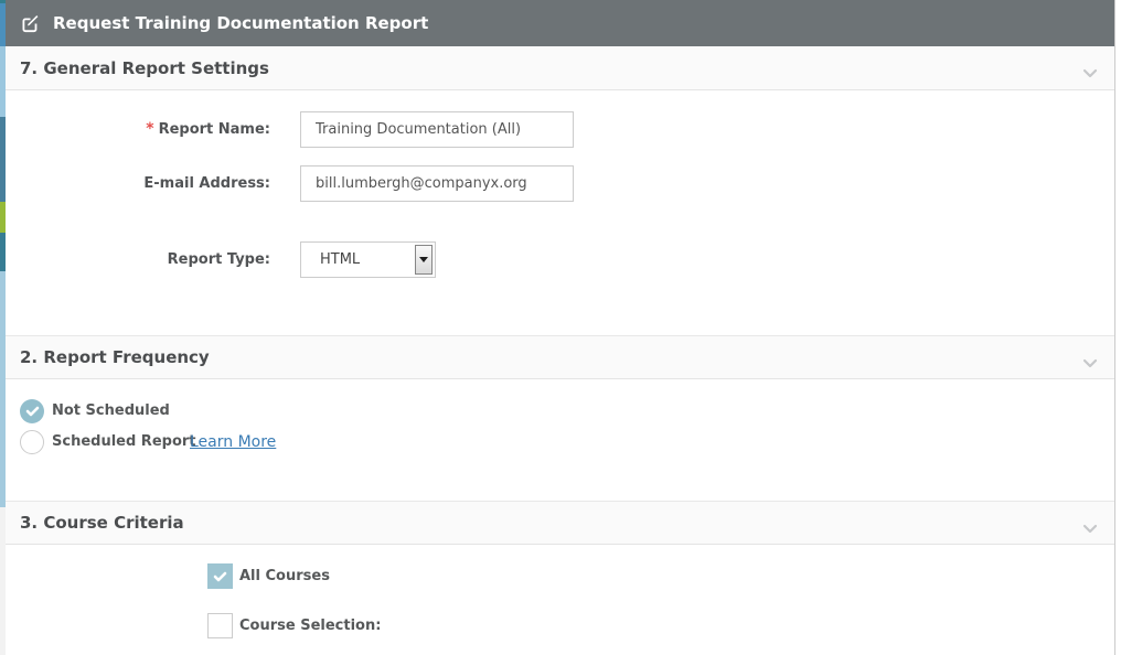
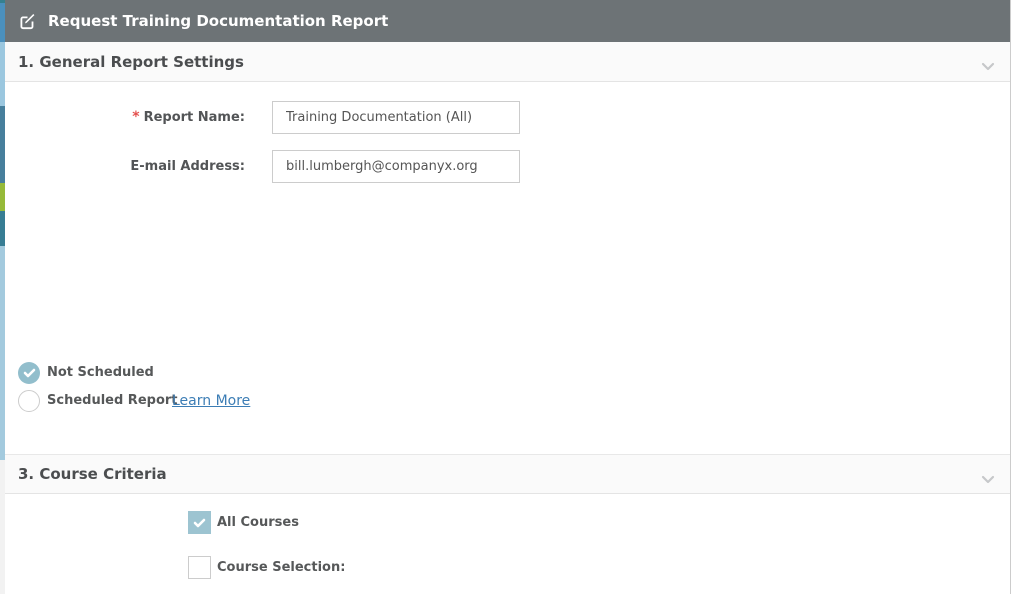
  Request Training Documentation Report
- 7. General Report Settings
+ 1. General Report Settings
  * Report Name:
  Training Documentation (All)
  E-mail Address:
  bill.lumbergh@companyx.org
- Report Type:
- HTML
- 2. Report Frequency
  Not Scheduled
  Scheduled Report
  Learn More
  3. Course Criteria
  All Courses
  Course Selection:
